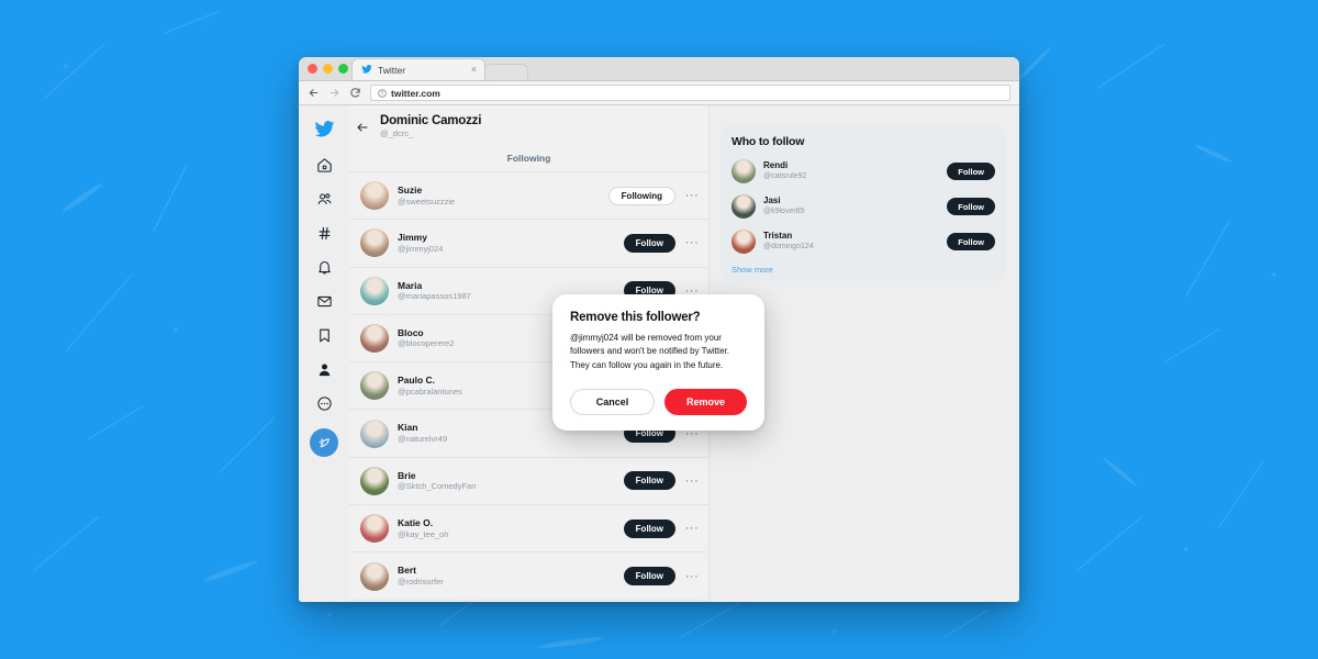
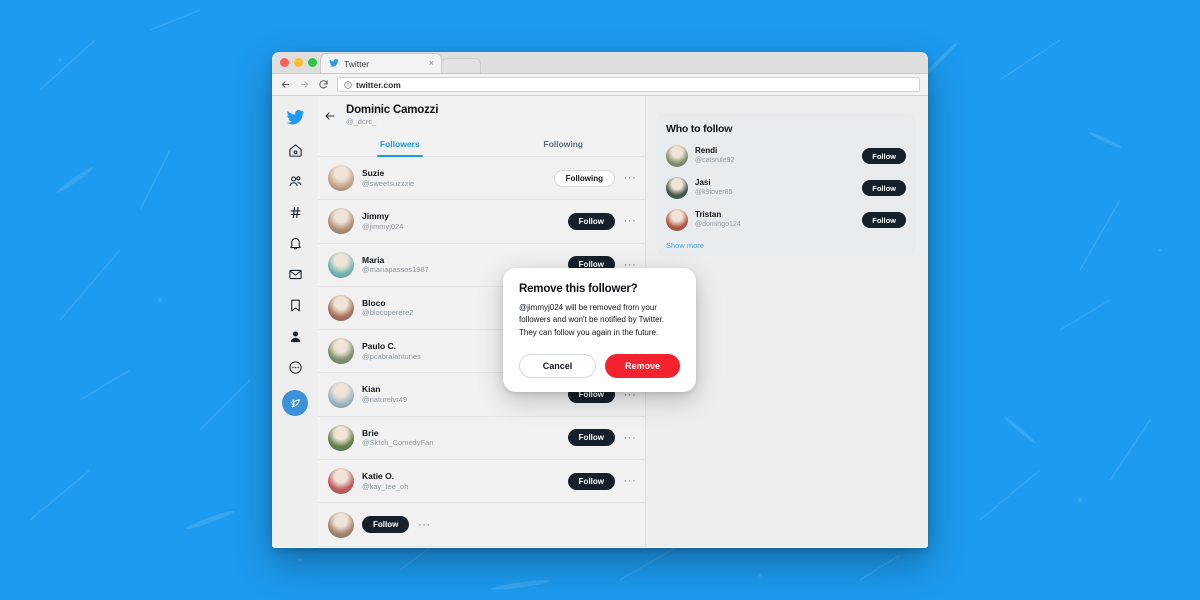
  Twitter
  ×
  twitter.com
  Dominic Camozzi
  @_dcrc_
+ Followers
  Following
  Suzie
  @sweetsuzzzie
  Following
  ···
  Jimmy
  @jimmyj024
  Follow
  ···
  Maria
  @mariapassos1987
  Follow
  ···
  Bloco
  @blocoperere2
  Paulo C.
  @pcabralantunes
  Kian
  @naturelvr49
  Follow
  ···
  Brie
  @Sktch_ComedyFan
  Follow
  ···
  Katie O.
  @kay_tee_oh
  Follow
  ···
- Bert
- @rodrisurfer
  Follow
  ···
  Who to follow
  Rendi
  Follow
  Jasi
  Follow
  Tristan
  Follow
  Show more
  Remove this follower?
  @jimmyj024 will be removed from your followers and won't be notified by Twitter. They can follow you again in the future.
  Cancel
  Remove
